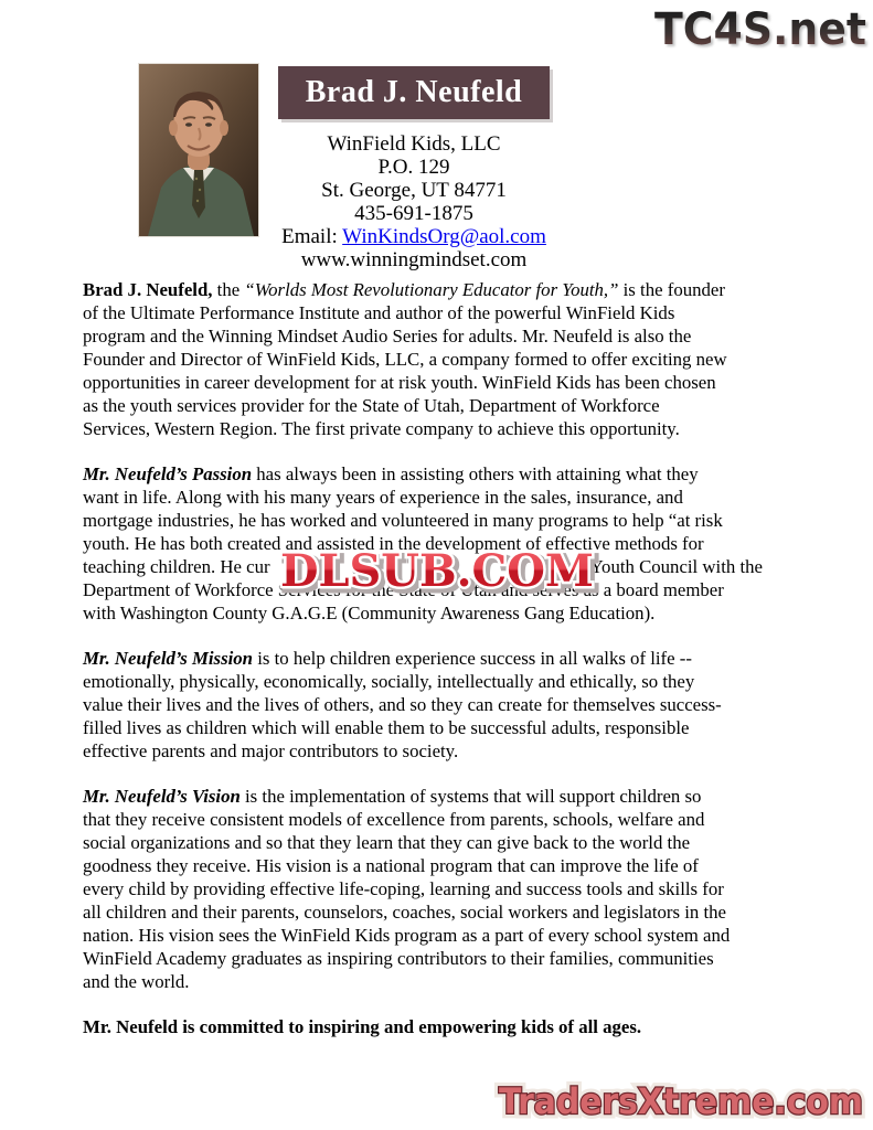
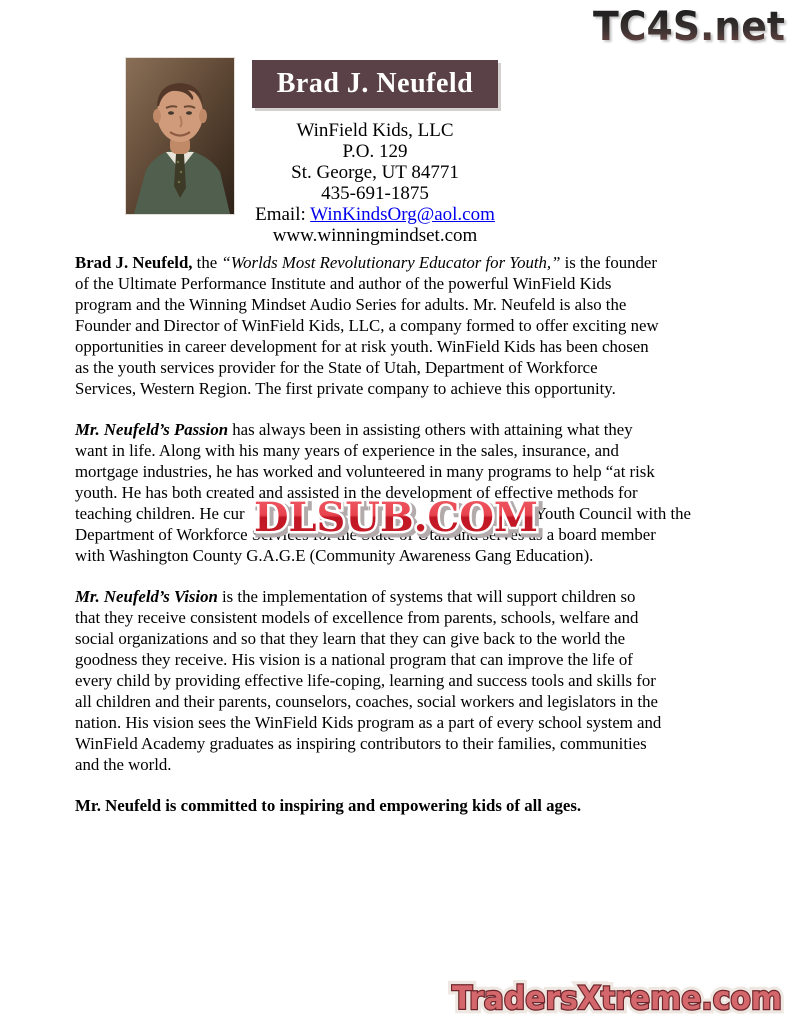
  TC4S.net
  Brad J. Neufeld
  WinField Kids, LLC
  P.O. 129
  St. George, UT 84771
  435-691-1875
  Email: WinKindsOrg@aol.com
  www.winningmindset.com
  Brad J. Neufeld, the “Worlds Most Revolutionary Educator for Youth,” is the founder
  of the Ultimate Performance Institute and author of the powerful WinField Kids
  program and the Winning Mindset Audio Series for adults. Mr. Neufeld is also the
  Founder and Director of WinField Kids, LLC, a company formed to offer exciting new
  opportunities in career development for at risk youth. WinField Kids has been chosen
  as the youth services provider for the State of Utah, Department of Workforce
  Services, Western Region. The first private company to achieve this opportunity.
  Mr. Neufeld’s Passion has always been in assisting others with attaining what they
  want in life. Along with his many years of experience in the sales, insurance, and
  mortgage industries, he has worked and volunteered in many programs to help “at risk
  youth. He has both created and assisted in the development of effective methods for
  teaching children. He cur Youth Council with the
  Department of Workforce Services for the State of Utah and serves as a board member
  with Washington County G.A.G.E (Community Awareness Gang Education).
- Mr. Neufeld’s Mission is to help children experience success in all walks of life --
- emotionally, physically, economically, socially, intellectually and ethically, so they
- value their lives and the lives of others, and so they can create for themselves success-
- filled lives as children which will enable them to be successful adults, responsible
- effective parents and major contributors to society.
  Mr. Neufeld’s Vision is the implementation of systems that will support children so
  that they receive consistent models of excellence from parents, schools, welfare and
  social organizations and so that they learn that they can give back to the world the
  goodness they receive. His vision is a national program that can improve the life of
  every child by providing effective life-coping, learning and success tools and skills for
  all children and their parents, counselors, coaches, social workers and legislators in the
  nation. His vision sees the WinField Kids program as a part of every school system and
  WinField Academy graduates as inspiring contributors to their families, communities
  and the world.
  Mr. Neufeld is committed to inspiring and empowering kids of all ages.
  DLSUB.COM
  TradersXtreme.com
